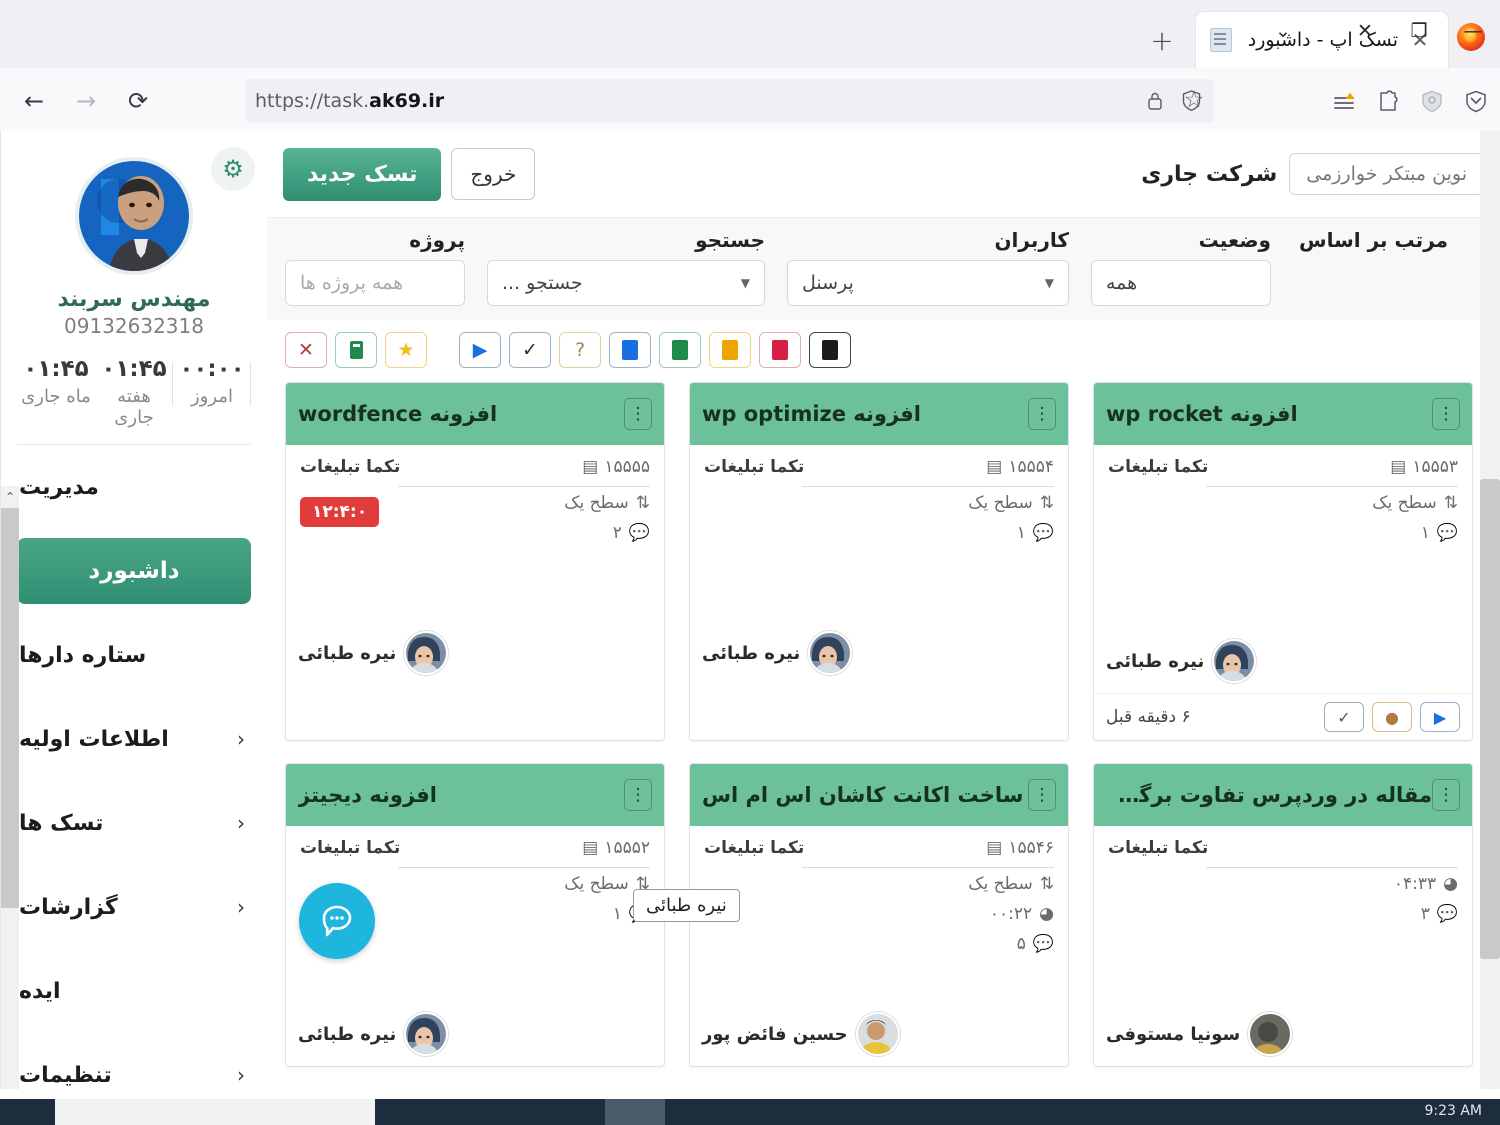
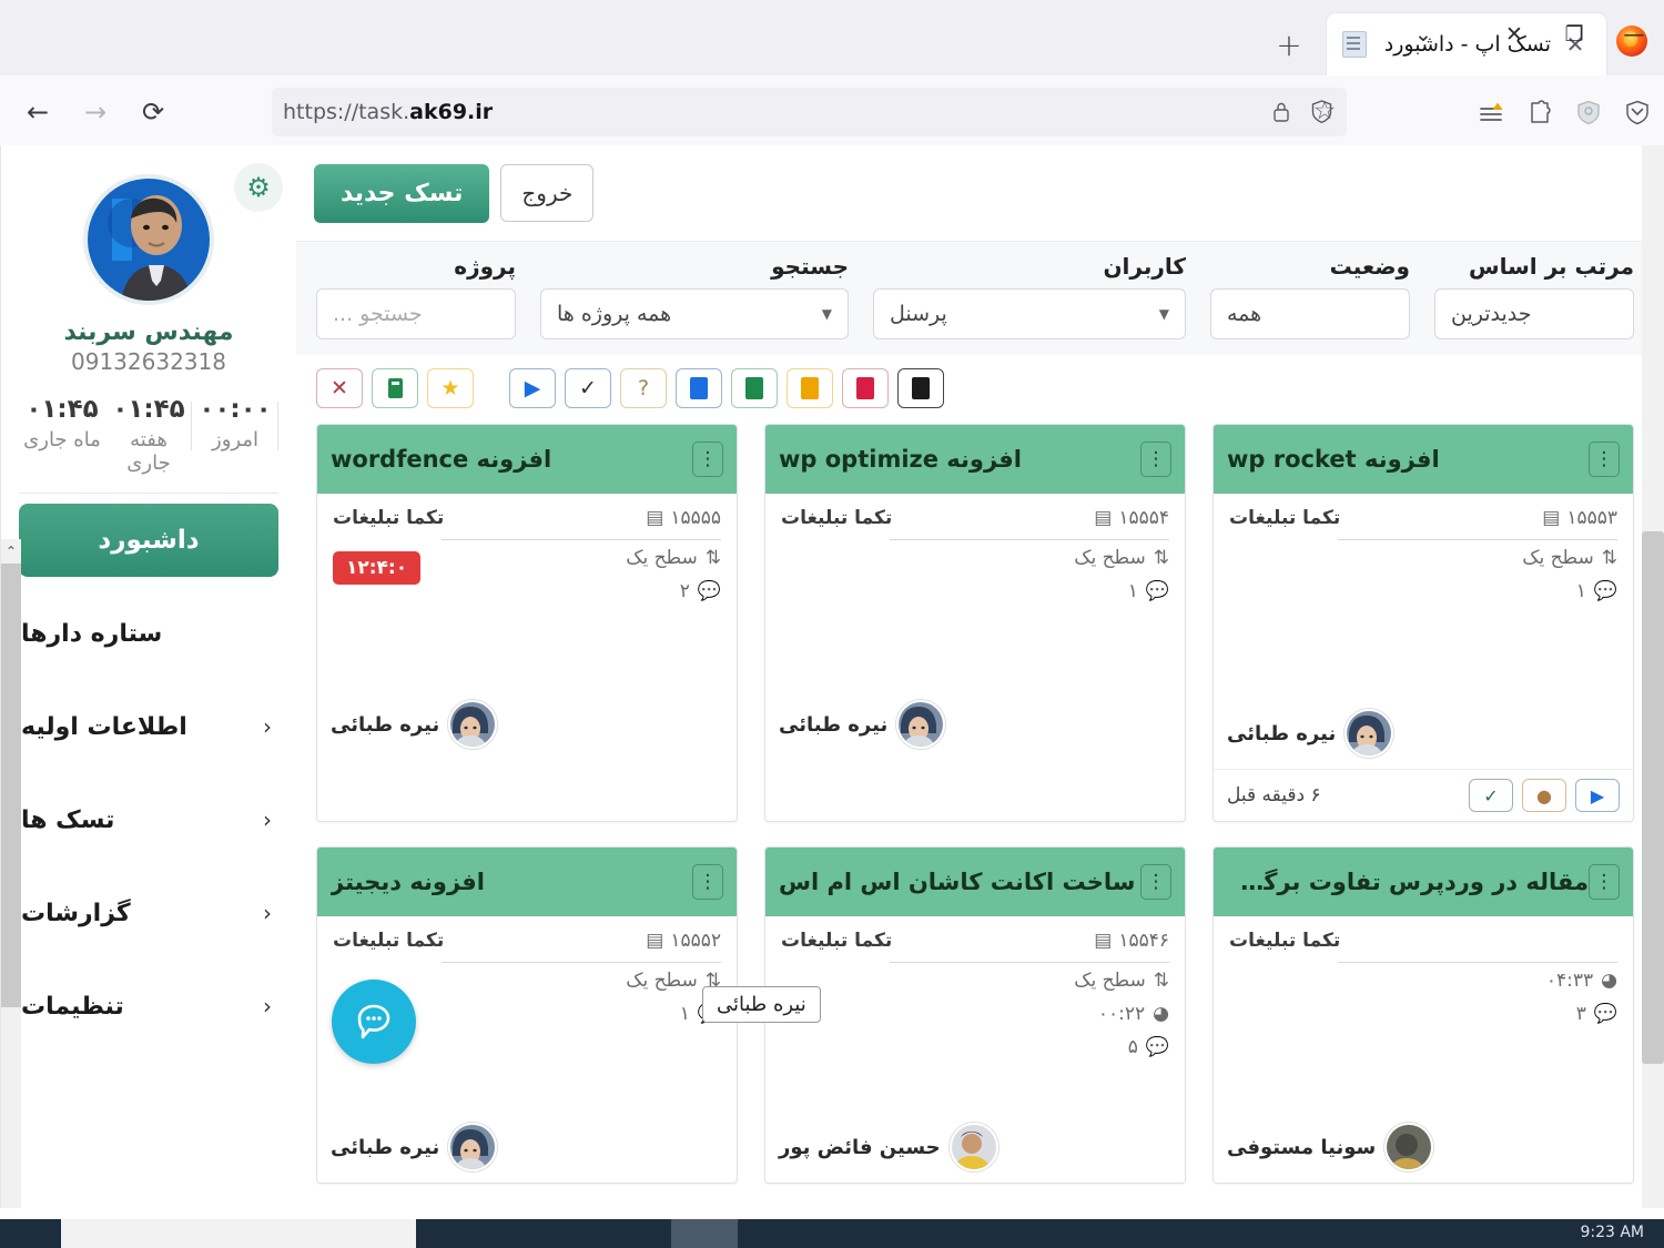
  تسک اپ - داشبورد
  ✕
  +
  ⌄
  —
  ❐
  ✕
  ←
  →
  ⟳
  https://task.ak69.ir
  ☆
  تسک جدید
  خروج
- شرکت جاری
- نوین مبتکر خوارزمی
  پروژه
- همه پروژه ها
+ جستجو ...
  جستجو
- جستجو ...
+ همه پروژه ها
  ▼
  کاربران
  پرسنل
  ▼
  وضعیت
  همه
  مرتب بر اساس
+ جدیدترین
  ✕
  ★
  ▶
  ✓
  ?
  افزونه wordfence
  ⋮
  تکما تبلیغات
  ▤
  ۱۵۵۵۵
  سطح یک
  ⇅
  ۲
  💬
  ۱۲:۴:۰
  نیره طبائی
  افزونه wp optimize
  ⋮
  تکما تبلیغات
  ▤
  ۱۵۵۵۴
  سطح یک
  ⇅
  ۱
  💬
  نیره طبائی
  افزونه wp rocket
  ⋮
  تکما تبلیغات
  ▤
  ۱۵۵۵۳
  سطح یک
  ⇅
  ۱
  💬
  نیره طبائی
  ۶ دقیقه قبل
  ✓
  ●
  ▶
  افزونه دیجیتز
  ⋮
  تکما تبلیغات
  ▤
  ۱۵۵۵۲
  سطح یک
  ⇅
  ۱
  نیره طبائی
  ساخت اکانت کاشان اس ام اس
  ⋮
  تکما تبلیغات
  ▤
  ۱۵۵۴۶
  سطح یک
  ⇅
  ۰۰:۲۲
  ◕
  ۵
  💬
  حسین فائض پور
  مقاله در وردپرس تفاوت برگه
  ⋮
  تکما تبلیغات
  ۰۴:۳۳
  ◕
  ۳
  💬
  سونیا مستوفی
  نیره طبائی
  ⚙
  مهندس سربند
  09132632318
  ۰۱:۴۵
  ماه جاری
  ۰۱:۴۵
  هفته جاری
  ۰۰:۰۰
  امروز
- مدیریت
  داشبورد
  ستاره دارها
  اطلاعات اولیه
  ‹
  تسک ها
  ‹
  گزارشات
  ‹
- ایده
  تنظیمات
  ‹
  ⌃
  9:23 AM
